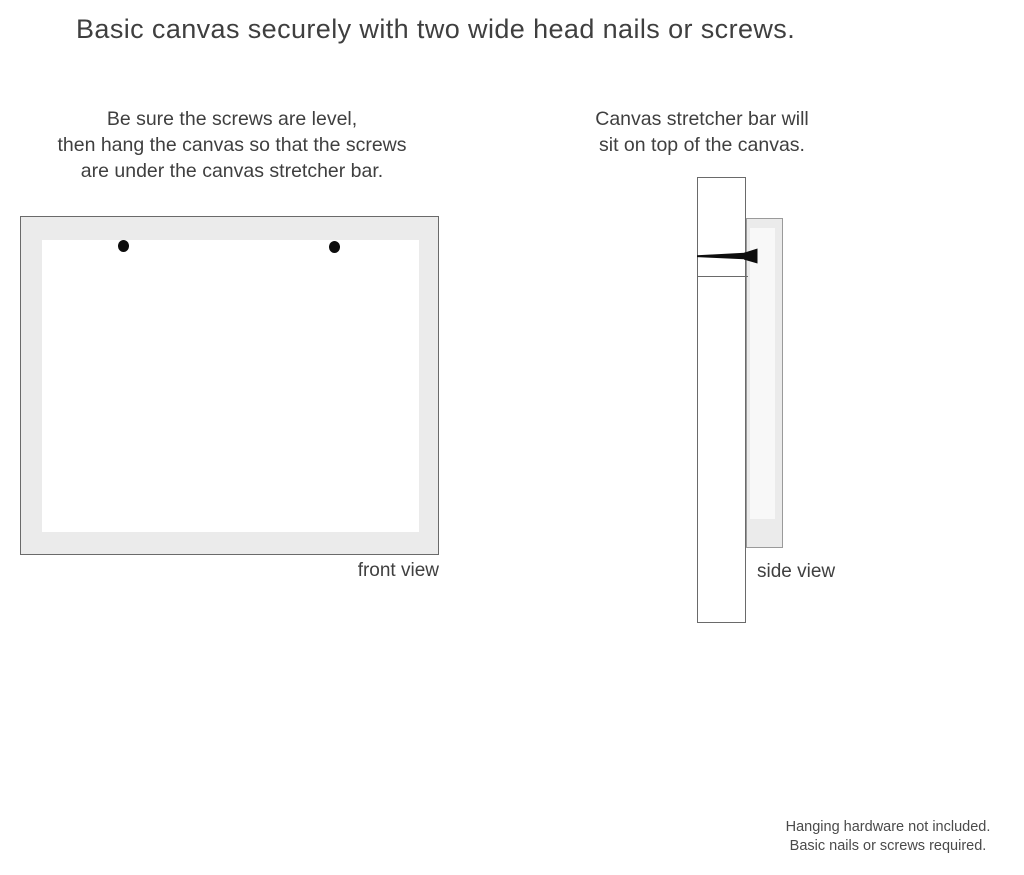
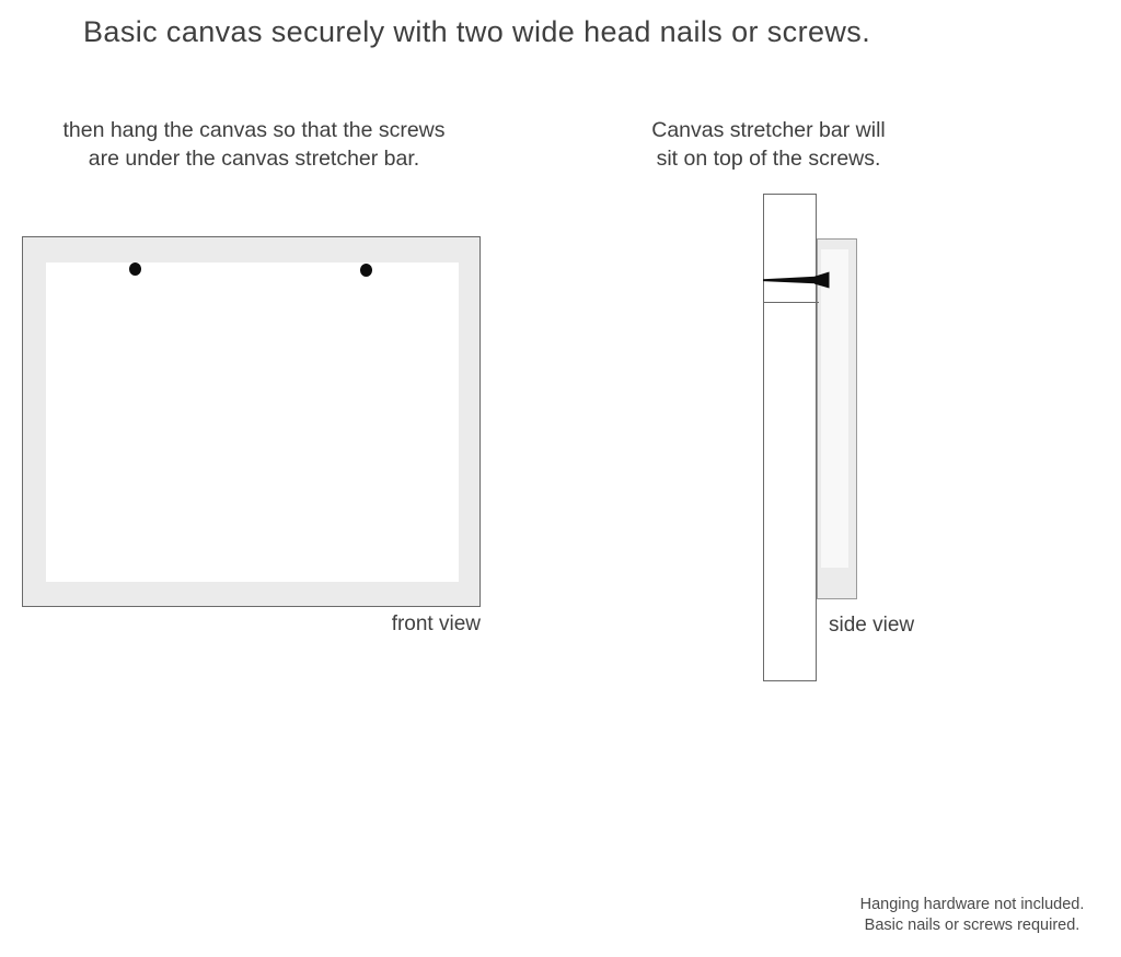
  Basic canvas securely with two wide head nails or screws.
- Be sure the screws are level,
  then hang the canvas so that the screws
  are under the canvas stretcher bar.
  Canvas stretcher bar will
- sit on top of the canvas.
+ sit on top of the screws.
  front view
  side view
  Hanging hardware not included.
  Basic nails or screws required.
